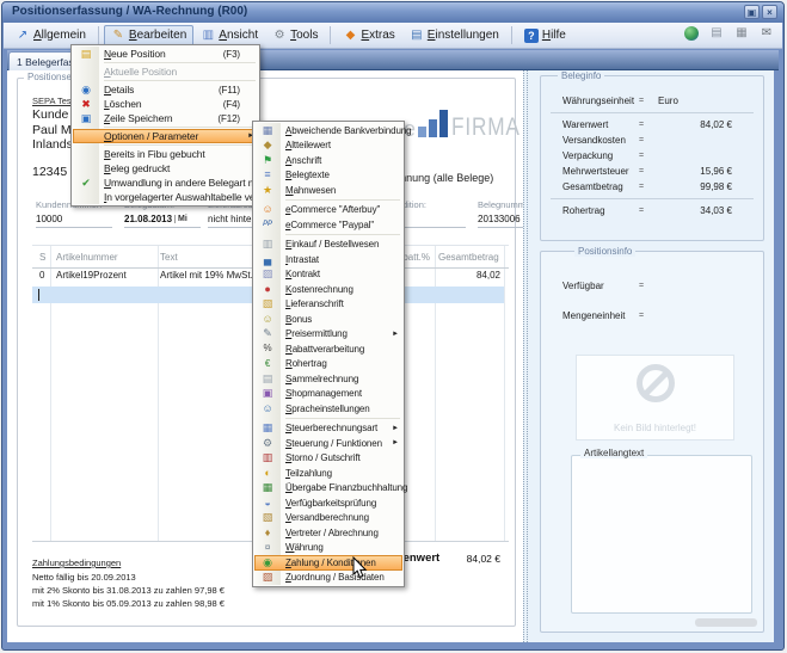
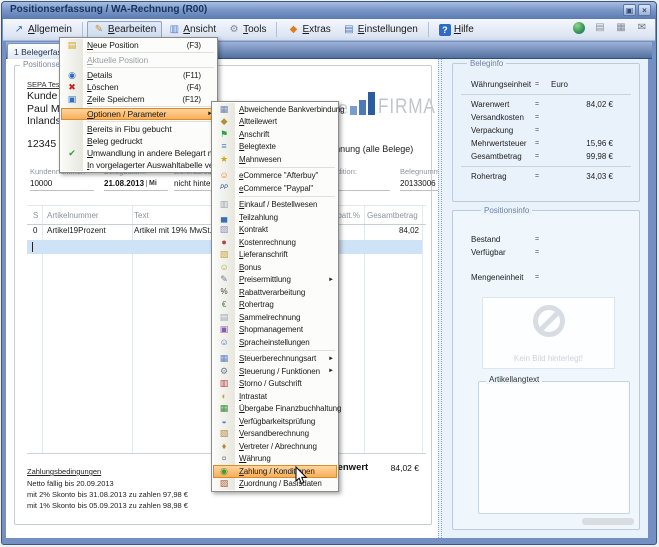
  Positionserfassung / WA-Rechnung (R00)
  ↗
  Allgemein
  ✎
  Bearbeiten
  ▥
  Ansicht
  ⚙
  Tools
  ◆
  Extras
  ▤
  Einstellungen
  ?
  Hilfe
  ▤
  ▦
  ✉
  SEPA Tes
  Kunde
  Paul M
  12345
  FIRMA
  10000
  21.08.2013
  Belegnumm
  20133006
  S
  Artikelnummer
  Text
  batt.%
  Gesamtbetrag
  0
  Artikel19Prozent
  Artikel mit 19% MwSt
  84,02
  84,02 €
  Zahlungsbedingungen
  Netto fällig bis 20.09.2013
  mit 2% Skonto bis 31.08.2013 zu zahlen 97,98 €
  mit 1% Skonto bis 05.09.2013 zu zahlen 98,98 €
  Beleginfo
  Währungseinheit
  Euro
  Warenwert
  84,02 €
  Versandkosten
  Verpackung
  Mehrwertsteuer
  15,96 €
  Gesamtbetrag
  99,98 €
  Rohertrag
  34,03 €
  Positionsinfo
+ Bestand
  Verfügbar
  Mengeneinheit
  Kein Bild hinterlegt!
  Artikellangtext
  ▤
  Neue Position
  (F3)
  Aktuelle Position
  ◉
  Details
  (F11)
  ✖
  Löschen
  (F4)
  ▣
  Zeile Speichern
  (F12)
  Optionen / Parameter
  Bereits in Fibu gebucht
  Beleg gedruckt
  ✔
  Umwandlung in andere Belegart
  In vorgelagerter Auswahltabelle v
  ▦
  Abweichende Bankverbindung
  ◆
  Altteilewert
  ⚑
  Anschrift
  ≡
  Belegtexte
  ★
  Mahnwesen
  ☺
  eCommerce "Afterbuy"
  eCommerce "Paypal"
  ▥
  Einkauf / Bestellwesen
  ▄
- Intrastat
+ Teilzahlung
  ▨
  Kontrakt
  ●
  Kostenrechnung
  ▧
  Lieferanschrift
  ☺
  Bonus
  ✎
  Preisermittlung
  %
  Rabattverarbeitung
  €
  Rohertrag
  ▤
  Sammelrechnung
  ▣
  Shopmanagement
  ☺
  Spracheinstellungen
  ▦
  Steuerberechnungsart
  ⚙
  Steuerung / Funktionen
  ▥
  Storno / Gutschrift
  ◐
- Teilzahlung
+ Intrastat
  ▦
  Übergabe Finanzbuchhaltung
  ◒
  Verfügbarkeitsprüfung
  ▧
  Versandberechnung
  ♦
  Vertreter / Abrechnung
  ¤
  Währung
  ◉
  Zahlung / Konditnen
  ▨
  Zuordnung / Basisdaten
